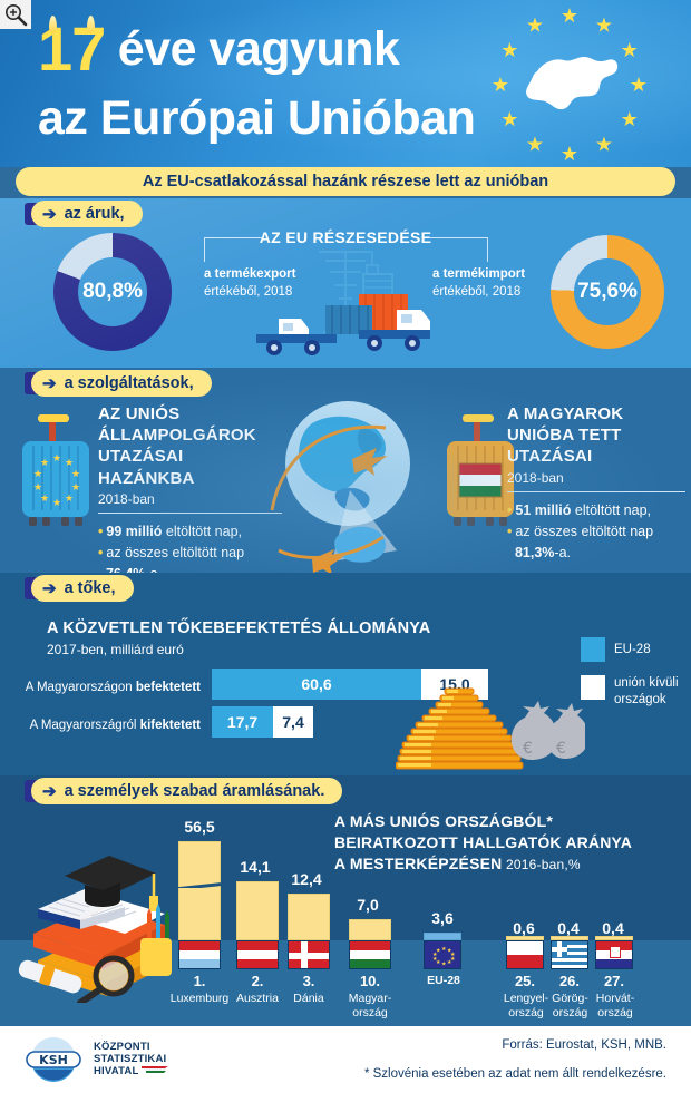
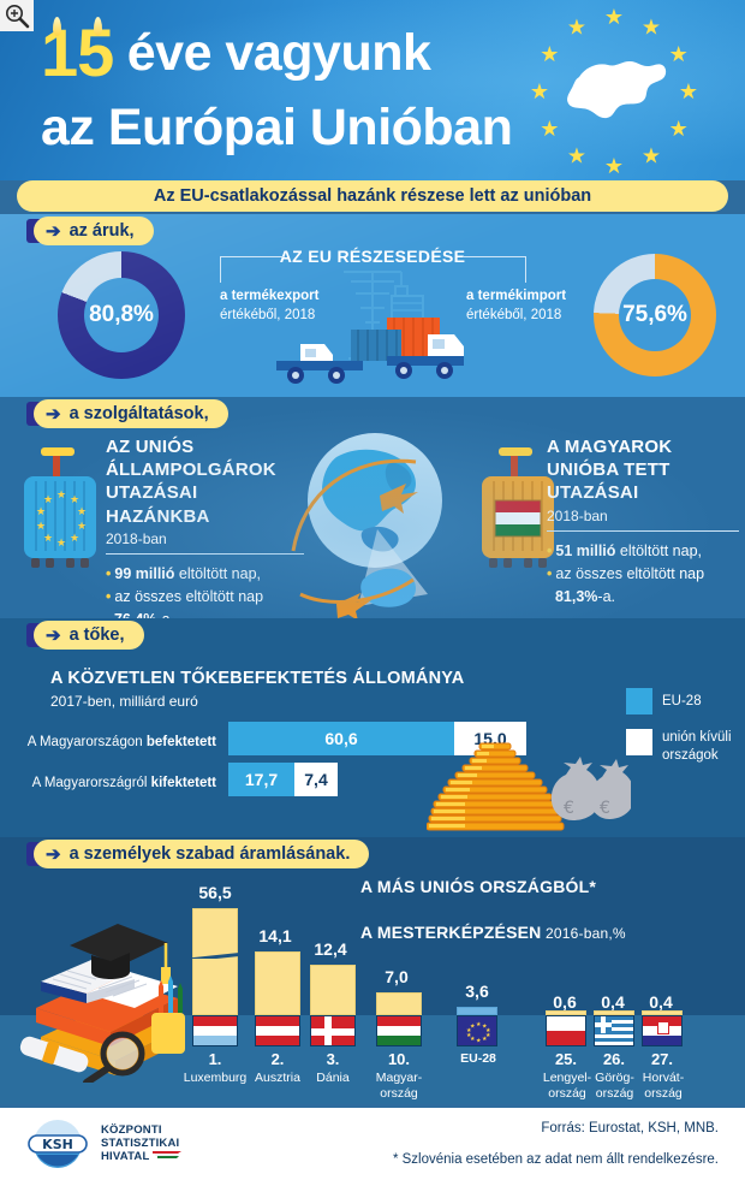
  ★
  ★
  ★
  ★
  ★
  ★
  ★
  ★
  ★
  ★
  ★
  ★
- 17 éve vagyunk
+ 15 éve vagyunk
  az Európai Unióban
  Az EU-csatlakozással hazánk részese lett az unióban
  ➔
  az áruk,
  ➔
  a szolgáltatások,
  A KÖZVETLEN TŐKEBEFEKTETÉS ÁLLOMÁNYA
  2017-ben, milliárd euró
  A Magyarországon befektetett
  60,6
  15,0
  A Magyarországról kifektetett
  17,7
  7,4
  EU-28
  unión kívüli országok
  €
  €
  ➔
  a tőke,
  A MÁS UNIÓS ORSZÁGBÓL*
- BEIRATKOZOTT HALLGATÓK ARÁNYA
  A MESTERKÉPZÉSEN 2016-ban,%
  56,5
  1.
  Luxemburg
  14,1
  2.
  Ausztria
  12,4
  3.
  Dánia
  7,0
  10.
  Magyar-
  ország
  3,6
  EU-28
  0,6
  25.
  Lengyel-
  ország
  0,4
  26.
  Görög-
  ország
  0,4
  27.
  Horvát-
  ország
  ➔
  a személyek szabad áramlásának.
  KSH
  KÖZPONTI
  STATISZTIKAI
  HIVATAL
  Forrás: Eurostat, KSH, MNB.
  * Szlovénia esetében az adat nem állt rendelkezésre.
